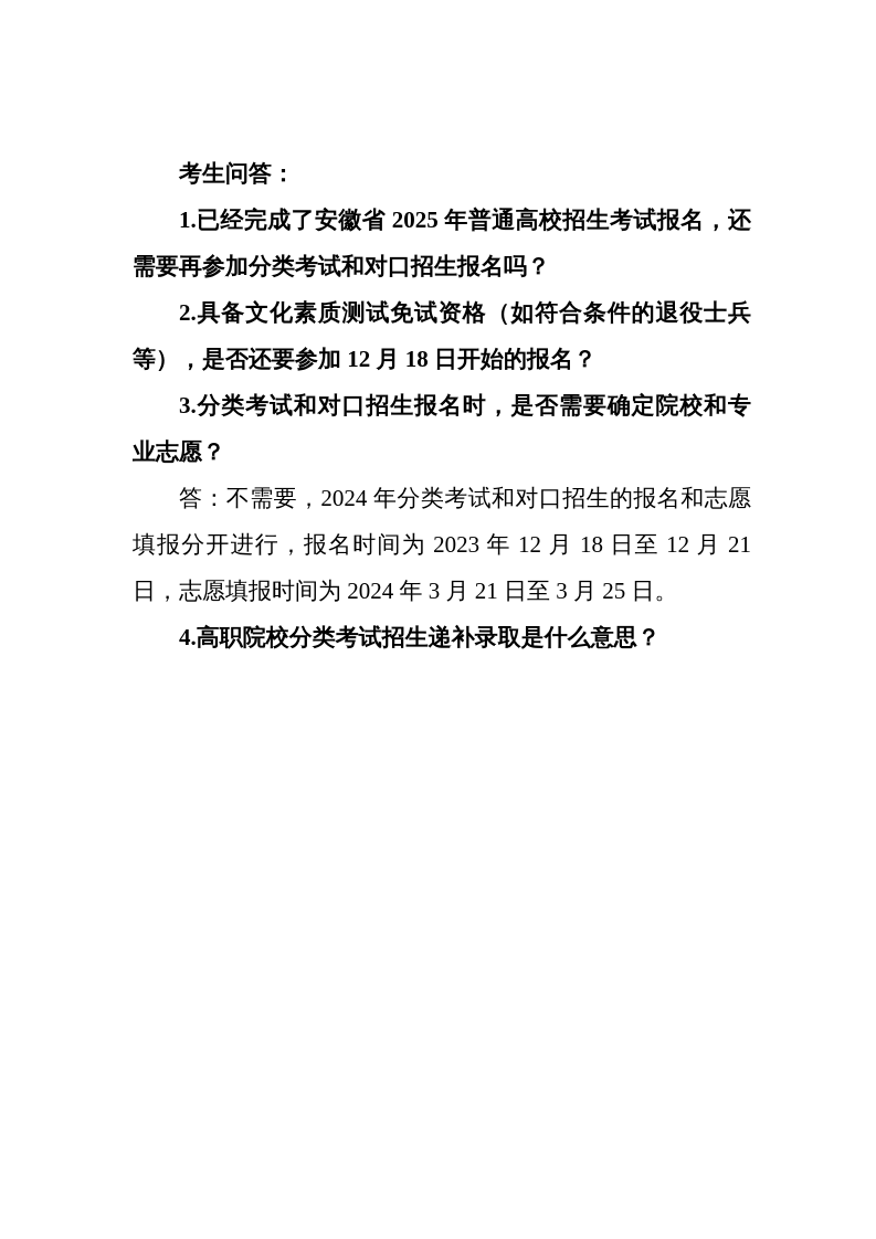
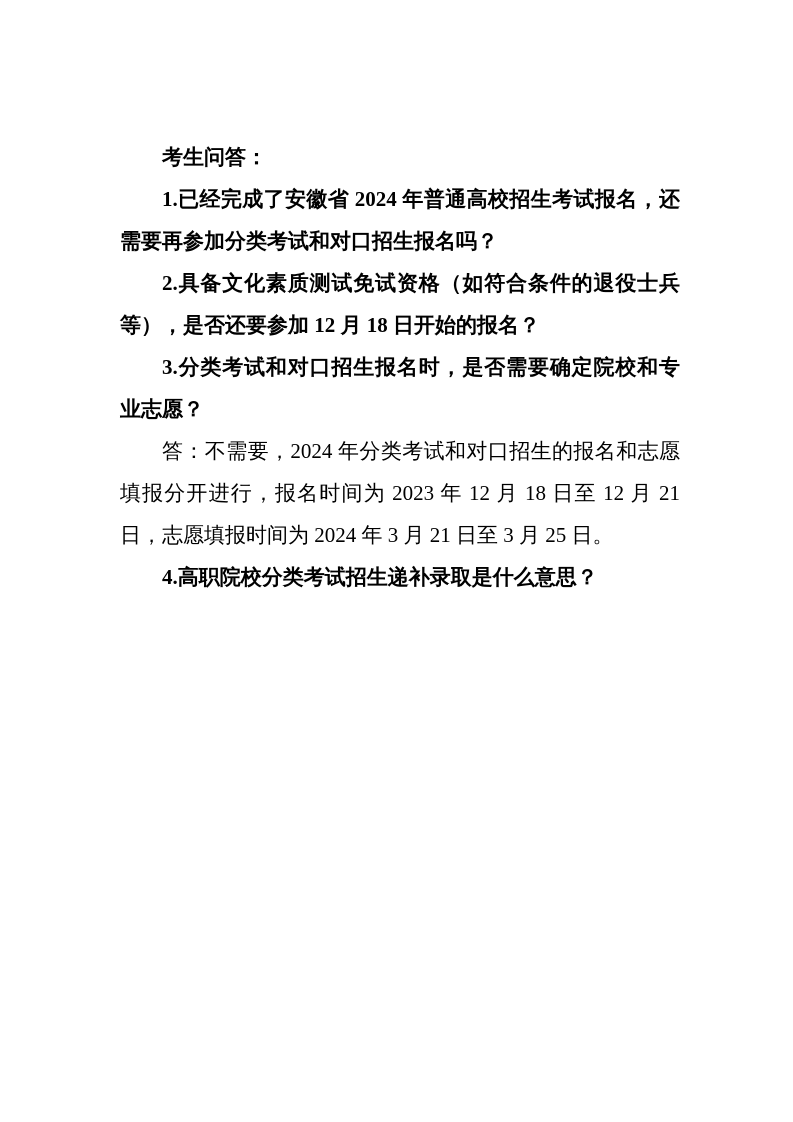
  考生问答：
- 1.已经完成了安徽省 2025 年普通高校招生考试报名，还需要再参加分类考试和对口招生报名吗？
+ 1.已经完成了安徽省 2024 年普通高校招生考试报名，还需要再参加分类考试和对口招生报名吗？
  2.具备文化素质测试免试资格（如符合条件的退役士兵等），是否还要参加 12 月 18 日开始的报名？
  3.分类考试和对口招生报名时，是否需要确定院校和专业志愿？
  答：不需要，2024 年分类考试和对口招生的报名和志愿填报分开进行，报名时间为 2023 年 12 月 18 日至 12 月 21 日，志愿填报时间为 2024 年 3 月 21 日至 3 月 25 日。
  4.高职院校分类考试招生递补录取是什么意思？
